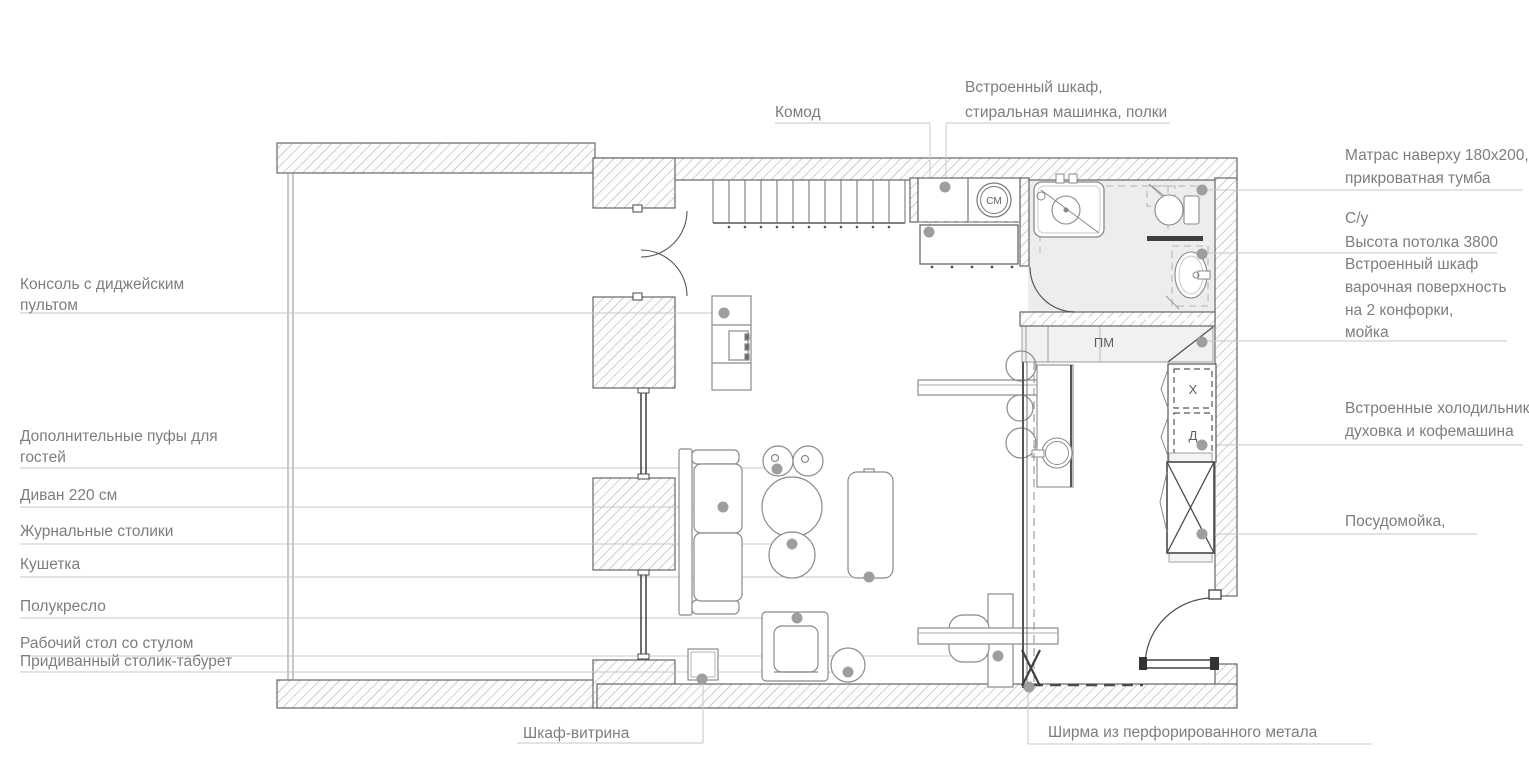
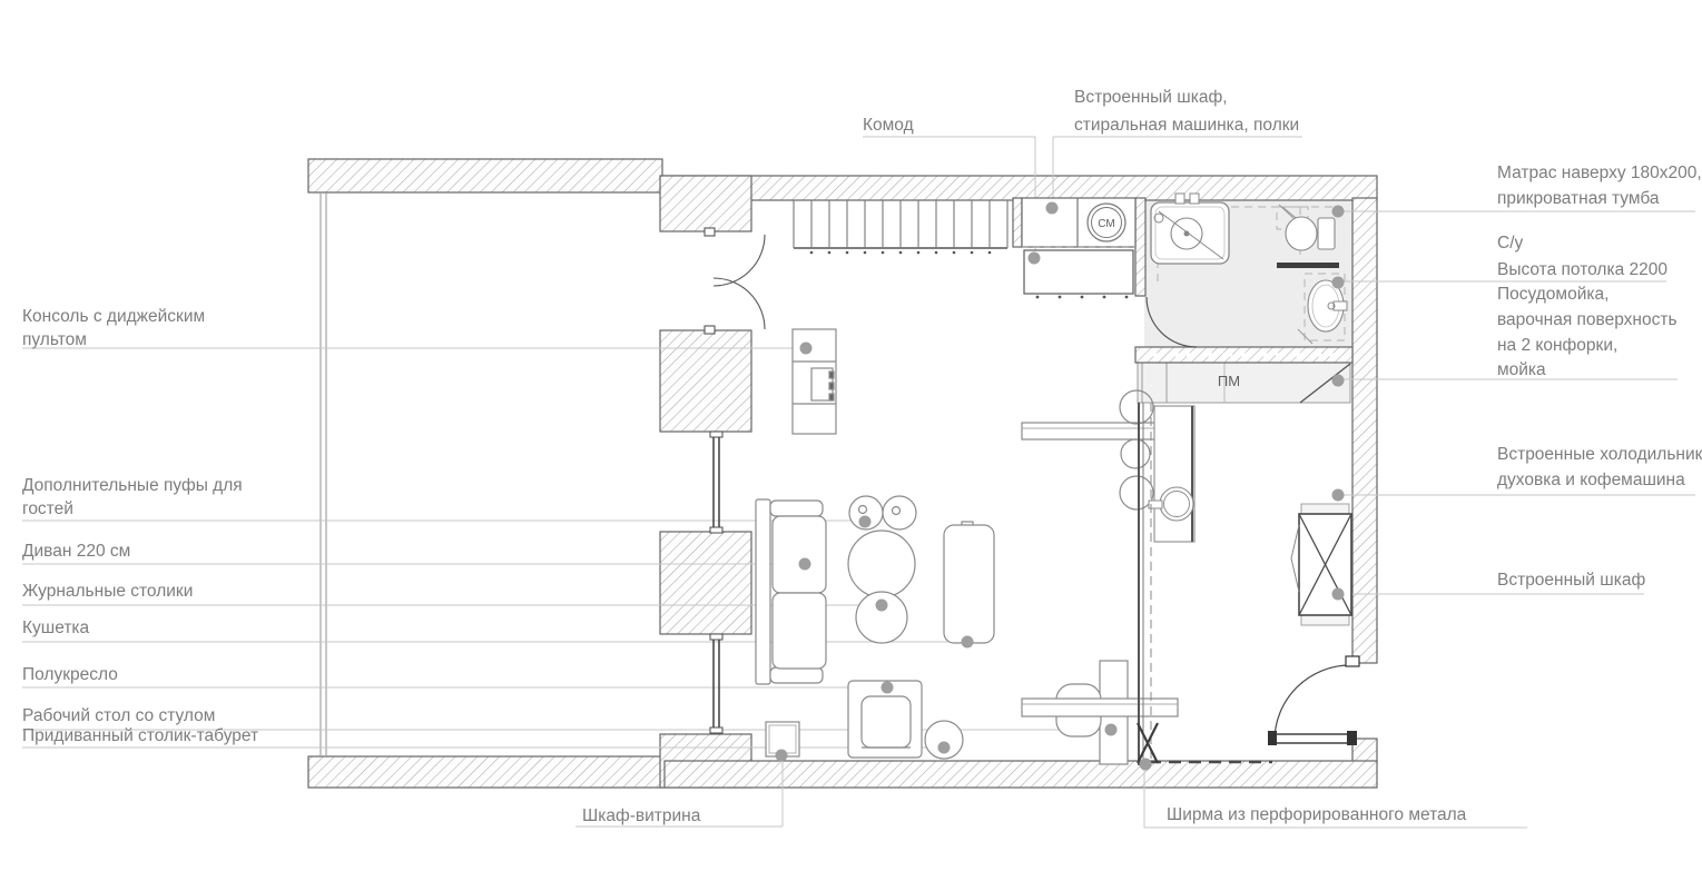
  ПМ
  СМ
- Х
- Д
  Консоль с диджейским
  пультом
  Дополнительные пуфы для
  гостей
  Диван 220 см
  Журнальные столики
  Кушетка
  Полукресло
  Рабочий стол со стулом
  Придиванный столик-табурет
  Комод
  Встроенный шкаф,
  стиральная машинка, полки
  Матрас наверху 180x200,
  прикроватная тумба
  С/у
- Высота потолка 3800
+ Высота потолка 2200
- Встроенный шкаф
+ Посудомойка,
  варочная поверхность
  на 2 конфорки,
  мойка
  Встроенные холодильник
  духовка и кофемашина
- Посудомойка,
+ Встроенный шкаф
  Шкаф-витрина
  Ширма из перфорированного метала
